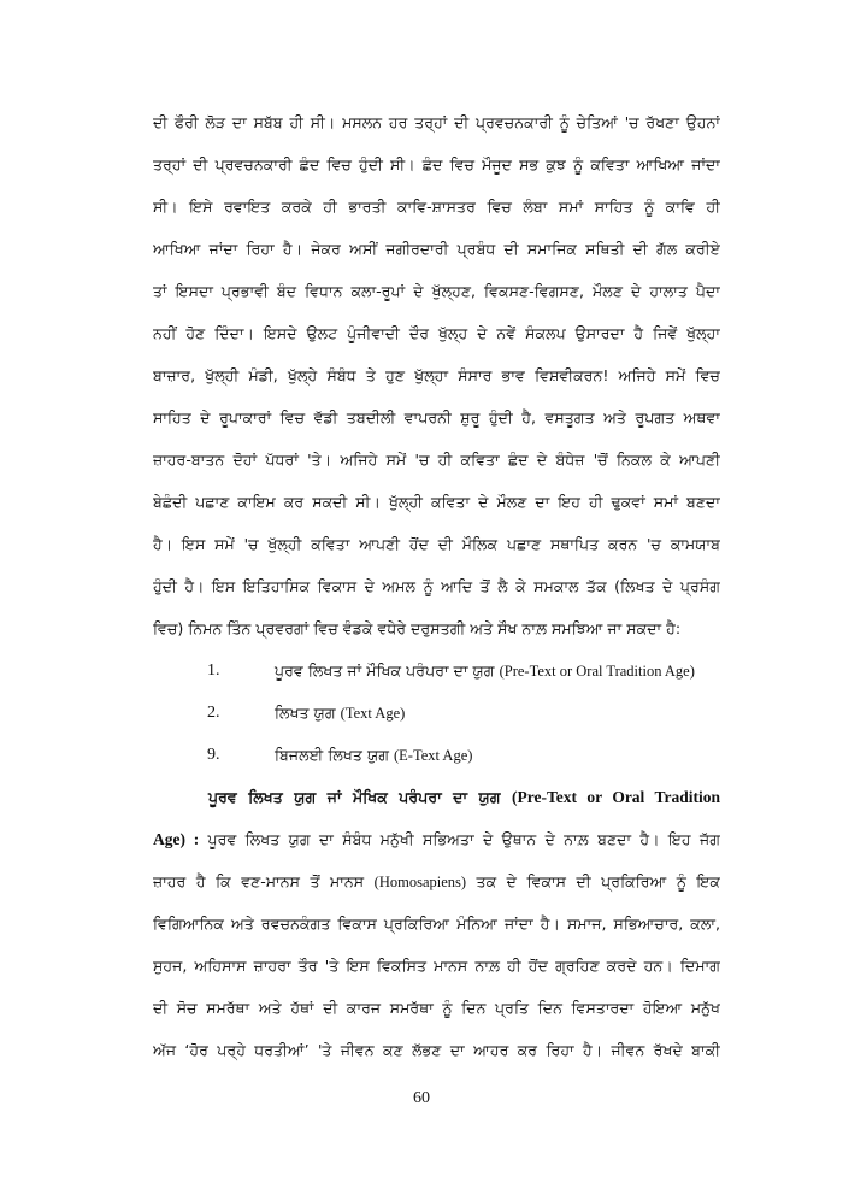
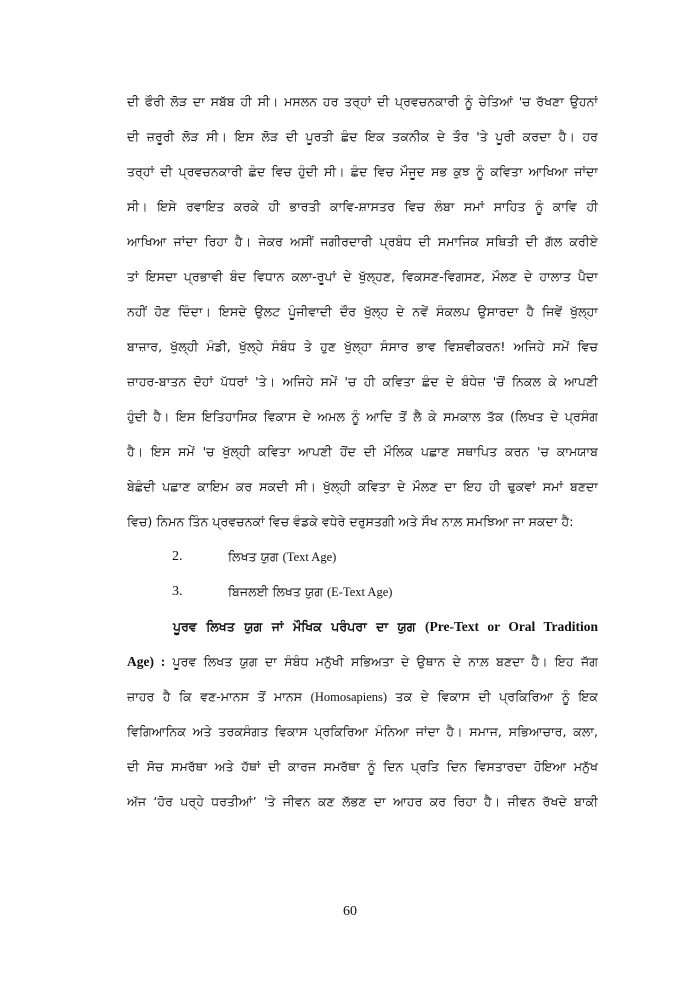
  ਦੀ ਫੌਰੀ ਲੋੜ ਦਾ ਸਬੱਬ ਹੀ ਸੀ। ਮਸਲਨ ਹਰ ਤਰ੍ਹਾਂ ਦੀ ਪ੍ਰਵਚਨਕਾਰੀ ਨੂੰ ਚੇਤਿਆਂ 'ਚ ਰੱਖਣਾ ਉਹਨਾਂ
+ ਦੀ ਜ਼ਰੂਰੀ ਲੋੜ ਸੀ। ਇਸ ਲੋੜ ਦੀ ਪੂਰਤੀ ਛੰਦ ਇਕ ਤਕਨੀਕ ਦੇ ਤੌਰ 'ਤੇ ਪੂਰੀ ਕਰਦਾ ਹੈ। ਹਰ
  ਤਰ੍ਹਾਂ ਦੀ ਪ੍ਰਵਚਨਕਾਰੀ ਛੰਦ ਵਿਚ ਹੁੰਦੀ ਸੀ। ਛੰਦ ਵਿਚ ਮੌਜੂਦ ਸਭ ਕੁਝ ਨੂੰ ਕਵਿਤਾ ਆਖਿਆ ਜਾਂਦਾ
  ਸੀ। ਇਸੇ ਰਵਾਇਤ ਕਰਕੇ ਹੀ ਭਾਰਤੀ ਕਾਵਿ-ਸ਼ਾਸਤਰ ਵਿਚ ਲੰਬਾ ਸਮਾਂ ਸਾਹਿਤ ਨੂੰ ਕਾਵਿ ਹੀ
  ਆਖਿਆ ਜਾਂਦਾ ਰਿਹਾ ਹੈ। ਜੇਕਰ ਅਸੀਂ ਜਗੀਰਦਾਰੀ ਪ੍ਰਬੰਧ ਦੀ ਸਮਾਜਿਕ ਸਥਿਤੀ ਦੀ ਗੱਲ ਕਰੀਏ
  ਤਾਂ ਇਸਦਾ ਪ੍ਰਭਾਵੀ ਬੰਦ ਵਿਧਾਨ ਕਲਾ-ਰੂਪਾਂ ਦੇ ਖੁੱਲ੍ਹਣ, ਵਿਕਸਣ-ਵਿਗਸਣ, ਮੌਲਣ ਦੇ ਹਾਲਾਤ ਪੈਦਾ
  ਨਹੀਂ ਹੋਣ ਦਿੰਦਾ। ਇਸਦੇ ਉਲਟ ਪੂੰਜੀਵਾਦੀ ਦੌਰ ਖੁੱਲ੍ਹ ਦੇ ਨਵੇਂ ਸੰਕਲਪ ਉਸਾਰਦਾ ਹੈ ਜਿਵੇਂ ਖੁੱਲ੍ਹਾ
  ਬਾਜ਼ਾਰ, ਖੁੱਲ੍ਹੀ ਮੰਡੀ, ਖੁੱਲ੍ਹੇ ਸੰਬੰਧ ਤੇ ਹੁਣ ਖੁੱਲ੍ਹਾ ਸੰਸਾਰ ਭਾਵ ਵਿਸ਼ਵੀਕਰਨ! ਅਜਿਹੇ ਸਮੇਂ ਵਿਚ
- ਸਾਹਿਤ ਦੇ ਰੂਪਾਕਾਰਾਂ ਵਿਚ ਵੱਡੀ ਤਬਦੀਲੀ ਵਾਪਰਨੀ ਸ਼ੁਰੂ ਹੁੰਦੀ ਹੈ, ਵਸਤੂਗਤ ਅਤੇ ਰੂਪਗਤ ਅਥਵਾ
  ਜ਼ਾਹਰ-ਬਾਤਨ ਦੋਹਾਂ ਪੱਧਰਾਂ 'ਤੇ। ਅਜਿਹੇ ਸਮੇਂ 'ਚ ਹੀ ਕਵਿਤਾ ਛੰਦ ਦੇ ਬੰਧੇਜ਼ 'ਚੋਂ ਨਿਕਲ ਕੇ ਆਪਣੀ
- ਬੇਛੰਦੀ ਪਛਾਣ ਕਾਇਮ ਕਰ ਸਕਦੀ ਸੀ। ਖੁੱਲ੍ਹੀ ਕਵਿਤਾ ਦੇ ਮੌਲਣ ਦਾ ਇਹ ਹੀ ਢੁਕਵਾਂ ਸਮਾਂ ਬਣਦਾ
+ ਹੁੰਦੀ ਹੈ। ਇਸ ਇਤਿਹਾਸਿਕ ਵਿਕਾਸ ਦੇ ਅਮਲ ਨੂੰ ਆਦਿ ਤੋਂ ਲੈ ਕੇ ਸਮਕਾਲ ਤੱਕ (ਲਿਖਤ ਦੇ ਪ੍ਰਸੰਗ
  ਹੈ। ਇਸ ਸਮੇਂ 'ਚ ਖੁੱਲ੍ਹੀ ਕਵਿਤਾ ਆਪਣੀ ਹੋਂਦ ਦੀ ਮੌਲਿਕ ਪਛਾਣ ਸਥਾਪਿਤ ਕਰਨ 'ਚ ਕਾਮਯਾਬ
- ਹੁੰਦੀ ਹੈ। ਇਸ ਇਤਿਹਾਸਿਕ ਵਿਕਾਸ ਦੇ ਅਮਲ ਨੂੰ ਆਦਿ ਤੋਂ ਲੈ ਕੇ ਸਮਕਾਲ ਤੱਕ (ਲਿਖਤ ਦੇ ਪ੍ਰਸੰਗ
+ ਬੇਛੰਦੀ ਪਛਾਣ ਕਾਇਮ ਕਰ ਸਕਦੀ ਸੀ। ਖੁੱਲ੍ਹੀ ਕਵਿਤਾ ਦੇ ਮੌਲਣ ਦਾ ਇਹ ਹੀ ਢੁਕਵਾਂ ਸਮਾਂ ਬਣਦਾ
- ਵਿਚ) ਨਿਮਨ ਤਿੰਨ ਪ੍ਰਵਰਗਾਂ ਵਿਚ ਵੰਡਕੇ ਵਧੇਰੇ ਦਰੁਸਤਗੀ ਅਤੇ ਸੌਖ ਨਾਲ਼ ਸਮਝਿਆ ਜਾ ਸਕਦਾ ਹੈ:
+ ਵਿਚ) ਨਿਮਨ ਤਿੰਨ ਪ੍ਰਵਚਨਕਾਂ ਵਿਚ ਵੰਡਕੇ ਵਧੇਰੇ ਦਰੁਸਤਗੀ ਅਤੇ ਸੌਖ ਨਾਲ਼ ਸਮਝਿਆ ਜਾ ਸਕਦਾ ਹੈ:
- 1.
- ਪੂਰਵ ਲਿਖਤ ਜਾਂ ਮੌਖਿਕ ਪਰੰਪਰਾ ਦਾ ਯੁਗ
- (Pre-Text or Oral Tradition Age)
  2.
  ਲਿਖਤ ਯੁਗ
  (Text Age)
- 9.
+ 3.
  ਬਿਜਲਈ ਲਿਖਤ ਯੁਗ
  (E-Text Age)
  ਪੂਰਵ ਲਿਖਤ ਯੁਗ ਜਾਂ ਮੌਖਿਕ ਪਰੰਪਰਾ ਦਾ ਯੁਗ (Pre-Text or Oral Tradition
  Age) : ਪੂਰਵ ਲਿਖਤ ਯੁਗ ਦਾ ਸੰਬੰਧ ਮਨੁੱਖੀ ਸਭਿਅਤਾ ਦੇ ਉਥਾਨ ਦੇ ਨਾਲ਼ ਬਣਦਾ ਹੈ। ਇਹ ਜੱਗ
  ਜ਼ਾਹਰ ਹੈ ਕਿ ਵਣ-ਮਾਨਸ ਤੋਂ ਮਾਨਸ (Homosapiens) ਤਕ ਦੇ ਵਿਕਾਸ ਦੀ ਪ੍ਰਕਿਰਿਆ ਨੂੰ ਇਕ
- ਵਿਗਿਆਨਿਕ ਅਤੇ ਰਵਚਨਕੰਗਤ ਵਿਕਾਸ ਪ੍ਰਕਿਰਿਆ ਮੰਨਿਆ ਜਾਂਦਾ ਹੈ। ਸਮਾਜ, ਸਭਿਆਚਾਰ, ਕਲਾ,
+ ਵਿਗਿਆਨਿਕ ਅਤੇ ਤਰਕਸੰਗਤ ਵਿਕਾਸ ਪ੍ਰਕਿਰਿਆ ਮੰਨਿਆ ਜਾਂਦਾ ਹੈ। ਸਮਾਜ, ਸਭਿਆਚਾਰ, ਕਲਾ,
- ਸੁਹਜ, ਅਹਿਸਾਸ ਜ਼ਾਹਰਾ ਤੌਰ 'ਤੇ ਇਸ ਵਿਕਸਿਤ ਮਾਨਸ ਨਾਲ਼ ਹੀ ਹੋਂਦ ਗ੍ਰਹਿਣ ਕਰਦੇ ਹਨ। ਦਿਮਾਗ
  ਦੀ ਸੋਚ ਸਮਰੱਥਾ ਅਤੇ ਹੱਥਾਂ ਦੀ ਕਾਰਜ ਸਮਰੱਥਾ ਨੂੰ ਦਿਨ ਪ੍ਰਤਿ ਦਿਨ ਵਿਸਤਾਰਦਾ ਹੋਇਆ ਮਨੁੱਖ
  ਅੱਜ ‘ਹੋਰ ਪਰ੍ਹੇ ਧਰਤੀਆਂ’ 'ਤੇ ਜੀਵਨ ਕਣ ਲੱਭਣ ਦਾ ਆਹਰ ਕਰ ਰਿਹਾ ਹੈ। ਜੀਵਨ ਰੱਖਦੇ ਬਾਕੀ
  60
